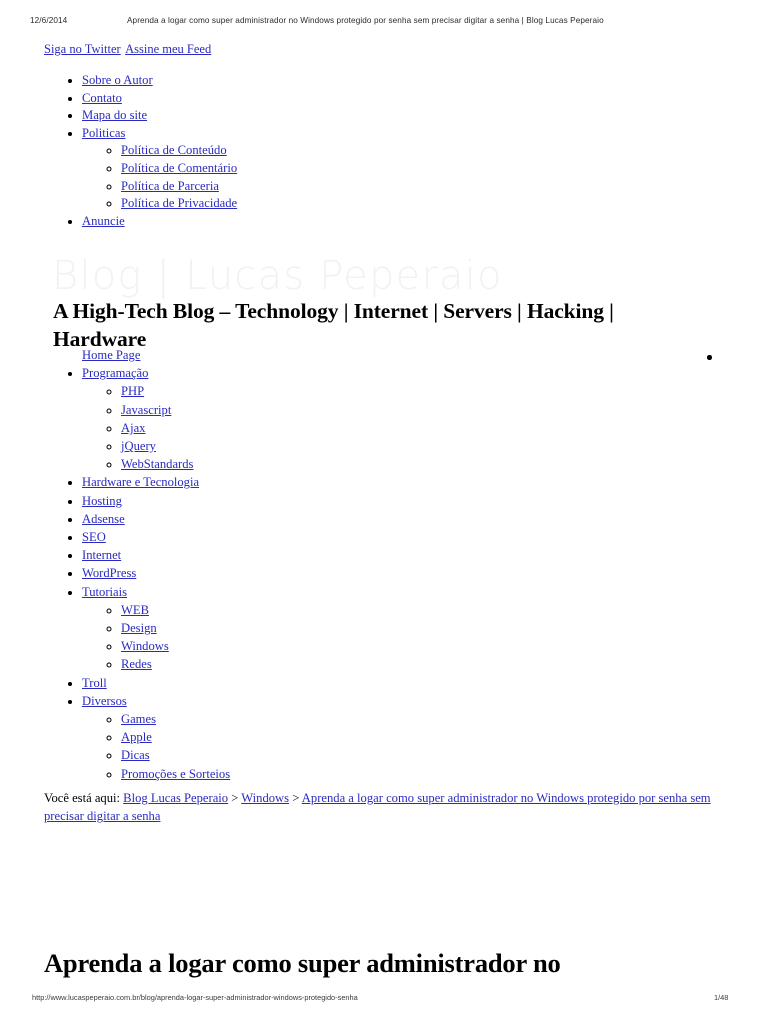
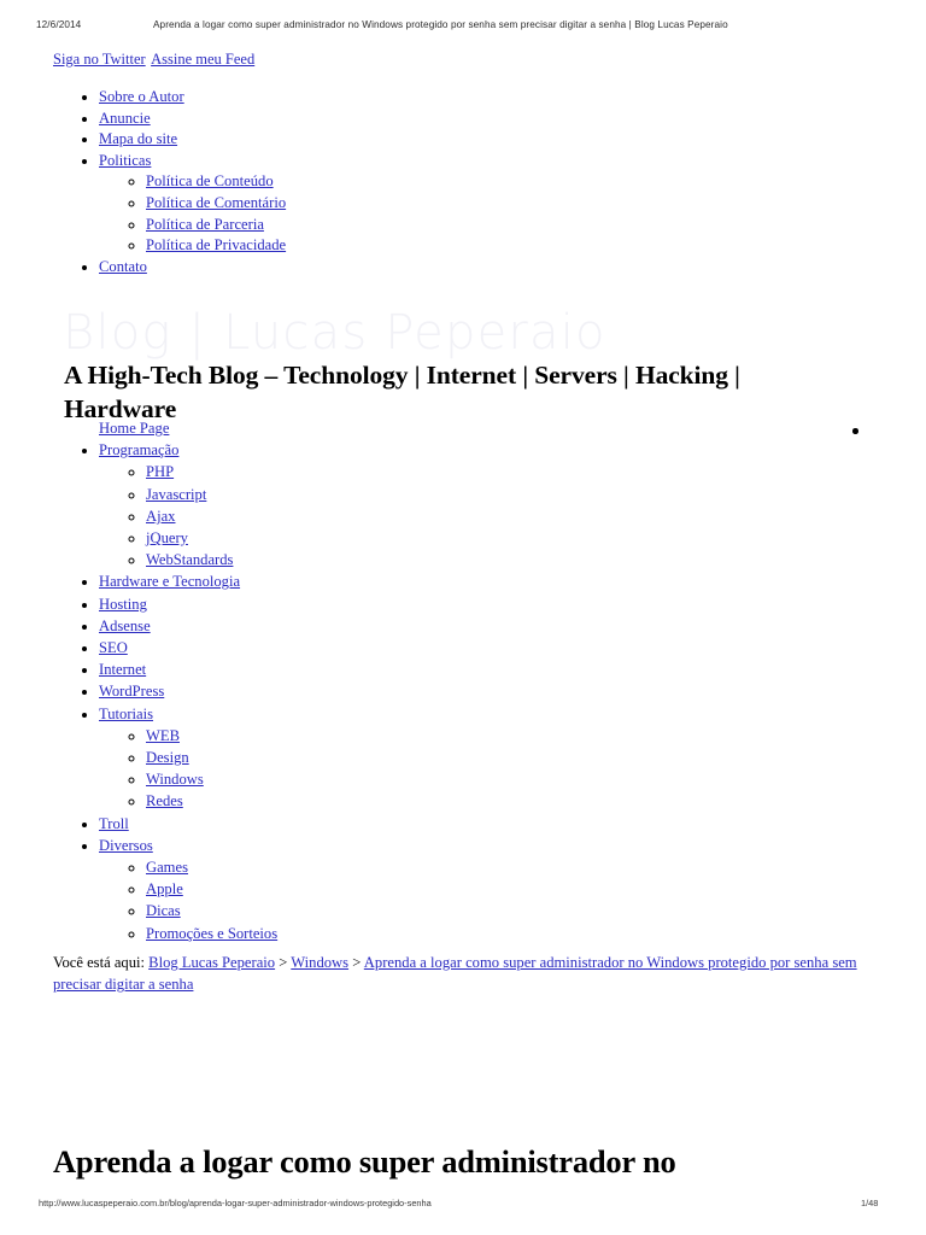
  12/6/2014
  Aprenda a logar como super administrador no Windows protegido por senha sem precisar digitar a senha | Blog Lucas Peperaio
  Siga no Twitter Assine meu Feed
  Sobre o Autor
- Contato
+ Anuncie
  Mapa do site
  Politicas
  Política de Conteúdo
  Política de Comentário
  Política de Parceria
  Política de Privacidade
- Anuncie
+ Contato
  A High-Tech Blog – Technology | Internet | Servers | Hacking | Hardware
  Home Page
  Programação
  PHP
  Javascript
  Ajax
  jQuery
  WebStandards
  Hardware e Tecnologia
  Hosting
  Adsense
  SEO
  Internet
  WordPress
  Tutoriais
  WEB
  Design
  Windows
  Redes
  Troll
  Diversos
  Games
  Apple
  Dicas
  Promoções e Sorteios
  Você está aqui: Blog Lucas Peperaio > Windows > Aprenda a logar como super administrador no Windows protegido por senha sem precisar digitar a senha
  Aprenda a logar como super administrador no
  http://www.lucaspeperaio.com.br/blog/aprenda-logar-super-administrador-windows-protegido-senha
  1/48
